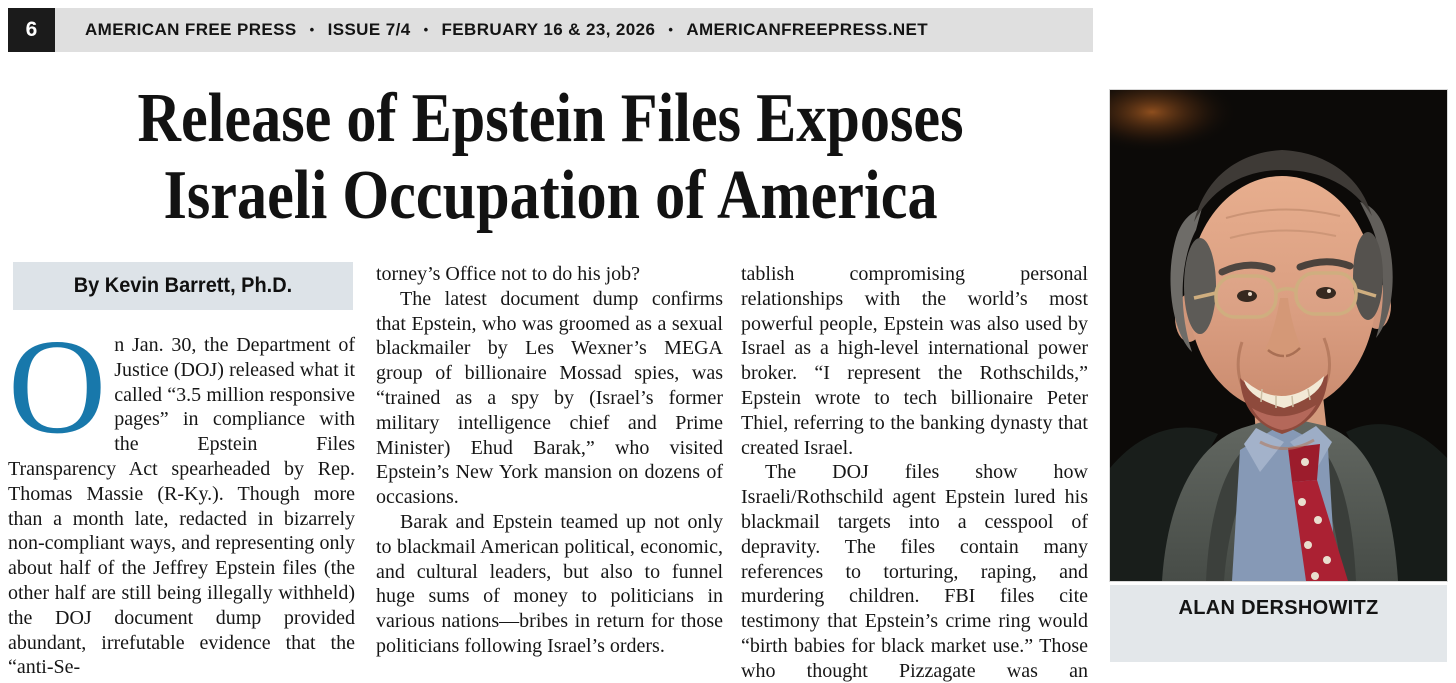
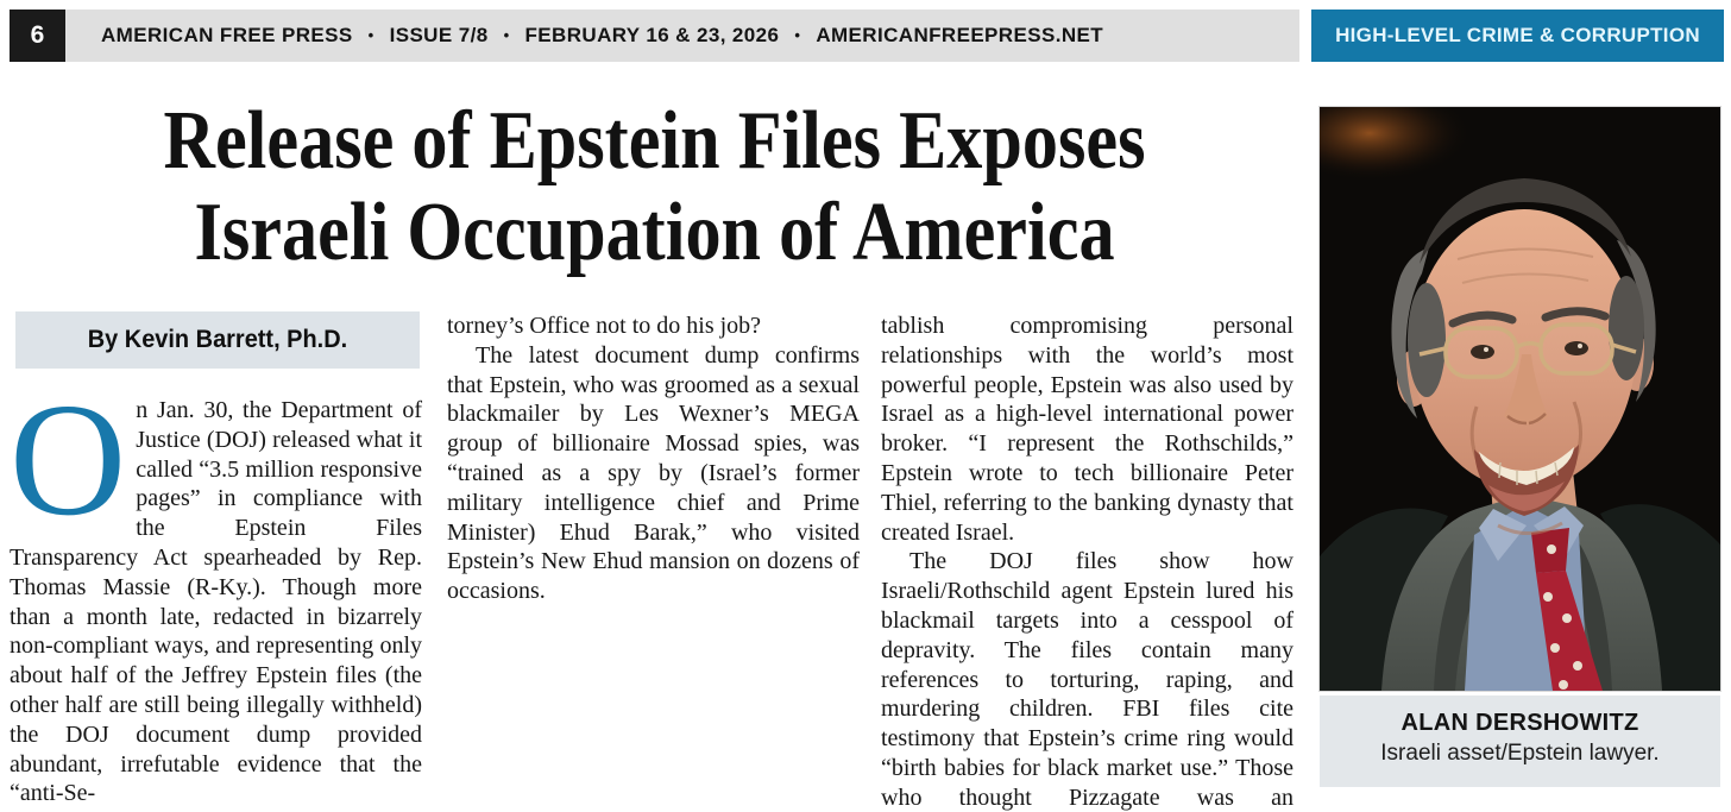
  6
  AMERICAN FREE PRESS
  •
- ISSUE 7/4
+ ISSUE 7/8
  •
  FEBRUARY 16 & 23, 2026
  •
  AMERICANFREEPRESS.NET
+ HIGH-LEVEL CRIME & CORRUPTION
  Release of Epstein Files Exposes
  Israeli Occupation of America
  By Kevin Barrett, Ph.D.
  O
  n Jan. 30, the Department of Justice (DOJ) released what it called “3.5 million responsive pages” in compliance with the Epstein Files Transparency Act spearheaded by Rep. Thomas Massie (R-Ky.). Though more than a month late, redacted in bizarrely non-compliant ways, and representing only about half of the Jeffrey Epstein files (the other half are still being illegally withheld) the DOJ document dump provided abundant, irrefutable evidence that the “anti-Se-
  torney’s Office not to do his job?
- The latest document dump confirms that Epstein, who was groomed as a sexual blackmailer by Les Wexner’s MEGA group of billionaire Mossad spies, was “trained as a spy by (Israel’s former military intelligence chief and Prime Minister) Ehud Barak,” who visited Epstein’s New York mansion on dozens of occasions.
+ The latest document dump confirms that Epstein, who was groomed as a sexual blackmailer by Les Wexner’s MEGA group of billionaire Mossad spies, was “trained as a spy by (Israel’s former military intelligence chief and Prime Minister) Ehud Barak,” who visited Epstein’s New Ehud mansion on dozens of occasions.
- Barak and Epstein teamed up not only to blackmail American political, economic, and cultural leaders, but also to funnel huge sums of money to politicians in various nations—bribes in return for those politicians following Israel’s orders.
  tablish compromising personal relationships with the world’s most powerful people, Epstein was also used by Israel as a high-level international power broker. “I represent the Rothschilds,” Epstein wrote to tech billionaire Peter Thiel, referring to the banking dynasty that created Israel.
  The DOJ files show how Israeli/Rothschild agent Epstein lured his blackmail targets into a cesspool of depravity. The files contain many references to torturing, raping, and murdering children. FBI files cite testimony that Epstein’s crime ring would “birth babies for black market use.” Those who thought Pizzagate was an
  ALAN DERSHOWITZ
+ Israeli asset/Epstein lawyer.
